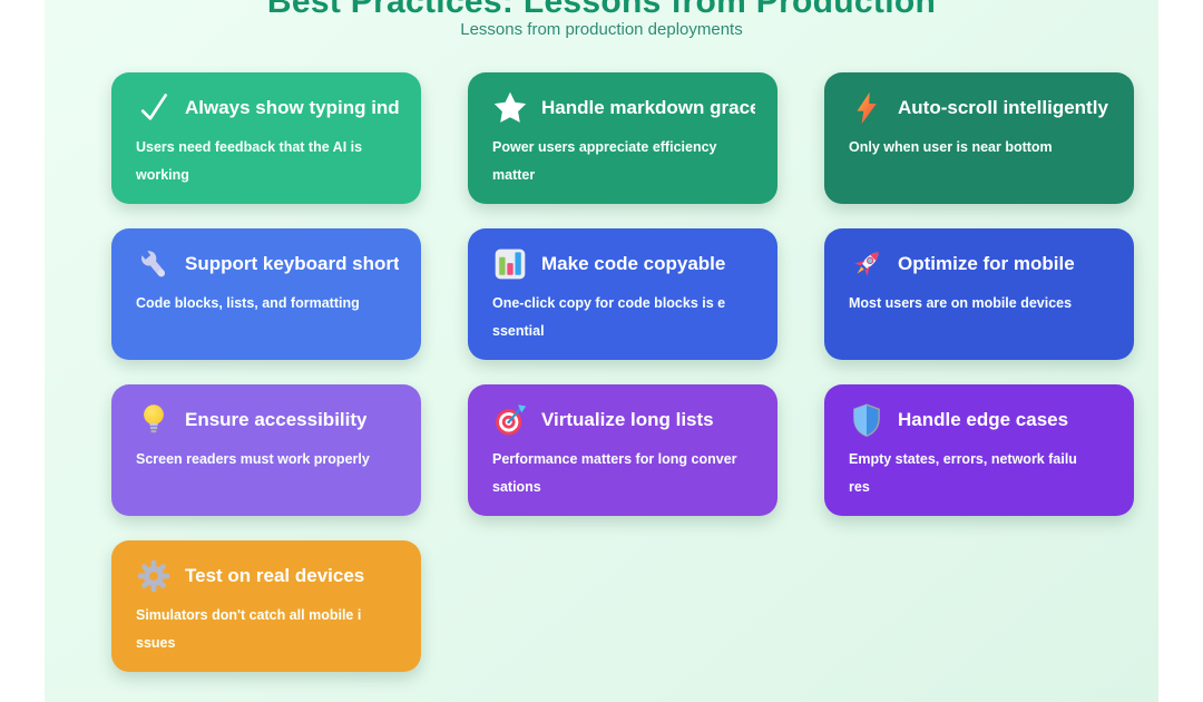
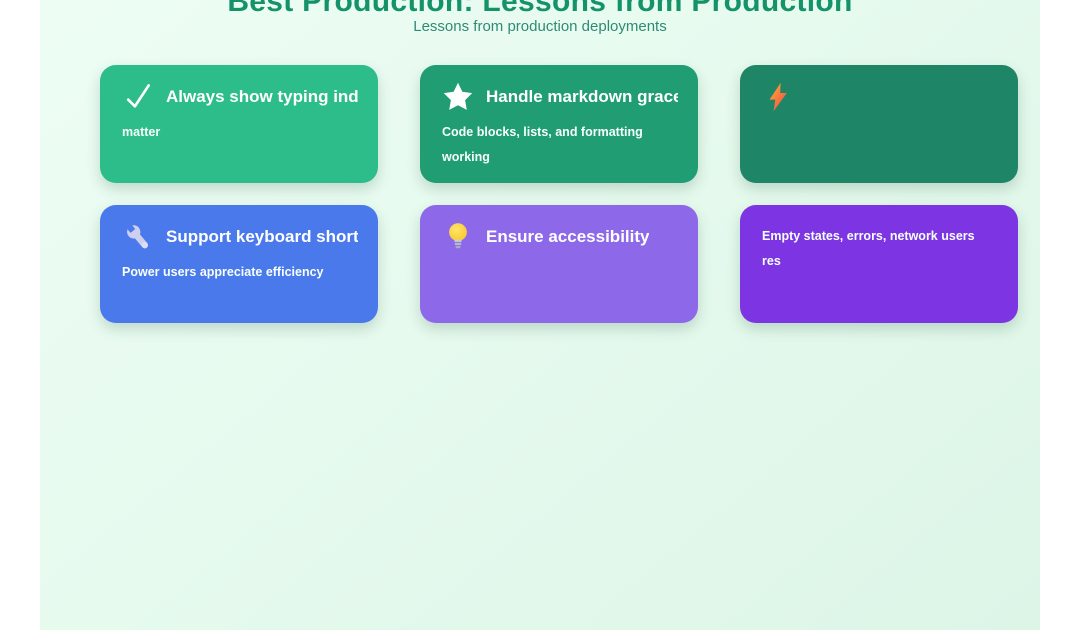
- Best Practices: Lessons from Production
+ Best Production: Lessons from Production
  Lessons from production deployments
  Always show typing ind
- Users need feedback that the AI is
- working
+ matter
  Handle markdown grace
- Power users appreciate efficiency
+ Code blocks, lists, and formatting
- matter
+ working
- Auto-scroll intelligently
- Only when user is near bottom
  Support keyboard short
- Code blocks, lists, and formatting
+ Power users appreciate efficiency
- Make code copyable
- One-click copy for code blocks is e
- ssential
- Optimize for mobile
- Most users are on mobile devices
  Ensure accessibility
- Screen readers must work properly
- Virtualize long lists
- Performance matters for long conver
- sations
- Handle edge cases
- Empty states, errors, network failu
+ Empty states, errors, network users
  res
- Test on real devices
- Simulators don't catch all mobile i
- ssues
